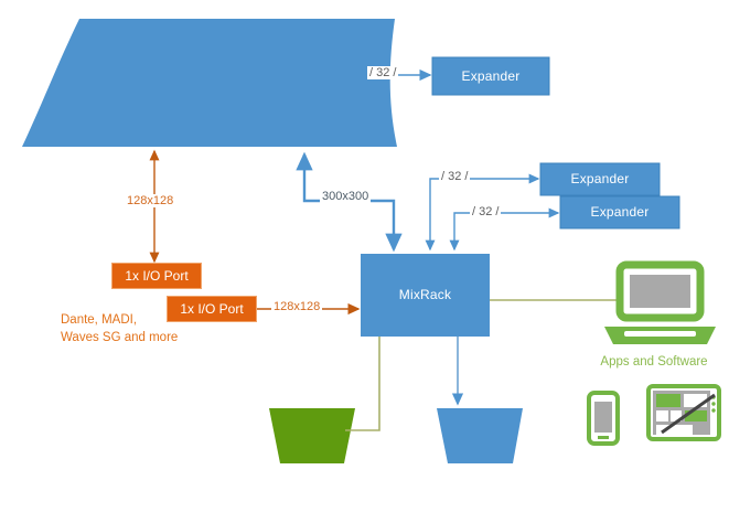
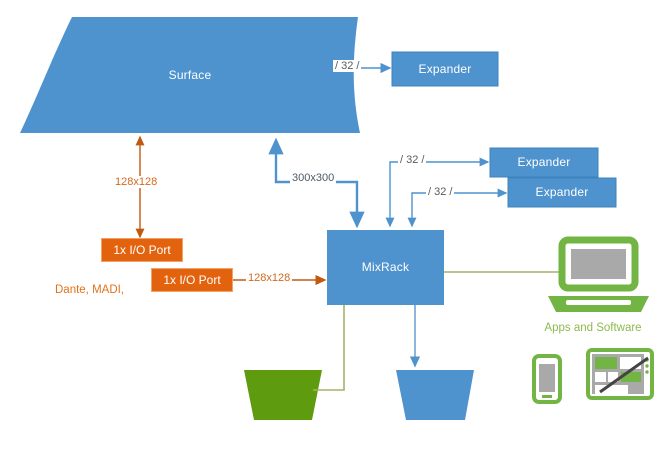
+ Surface
  MixRack
  Expander
  Expander
  Expander
  1x I/O Port
  1x I/O Port
  / 32 /
  300x300
  / 32 /
  / 32 /
  128x128
  128x128
  Dante, MADI,
- Waves SG and more
  Apps and Software
